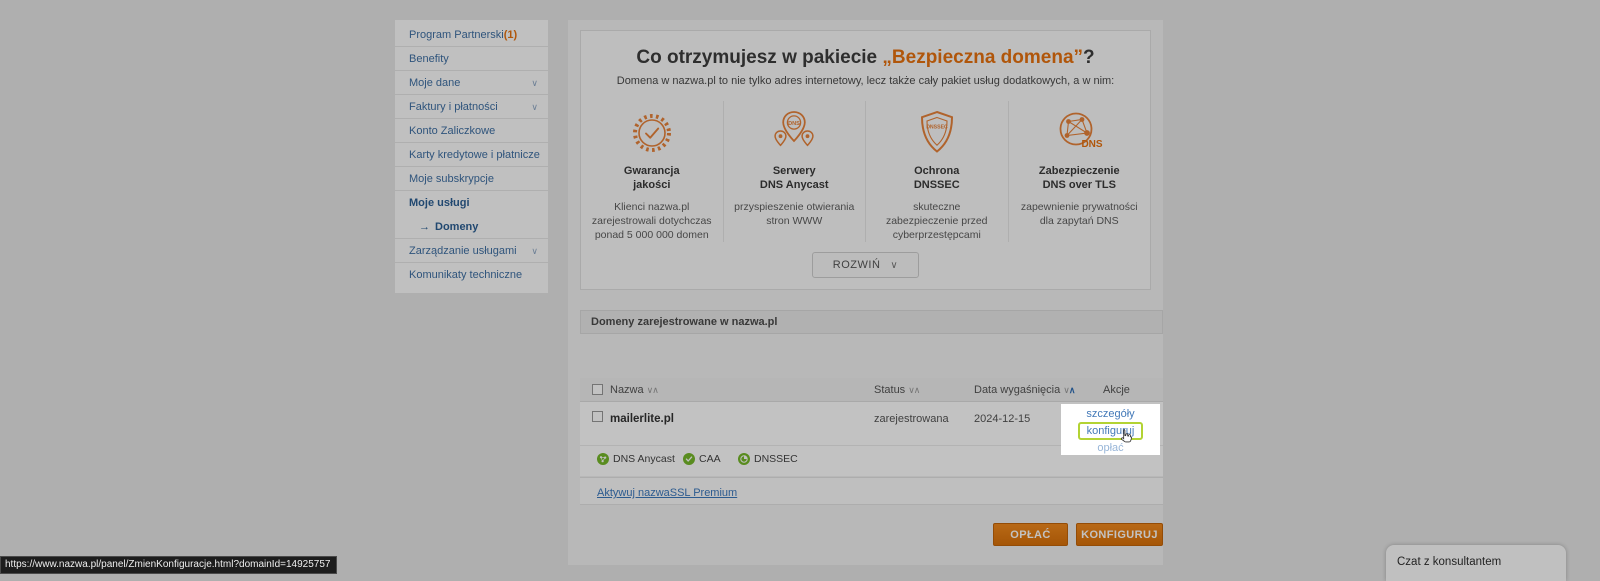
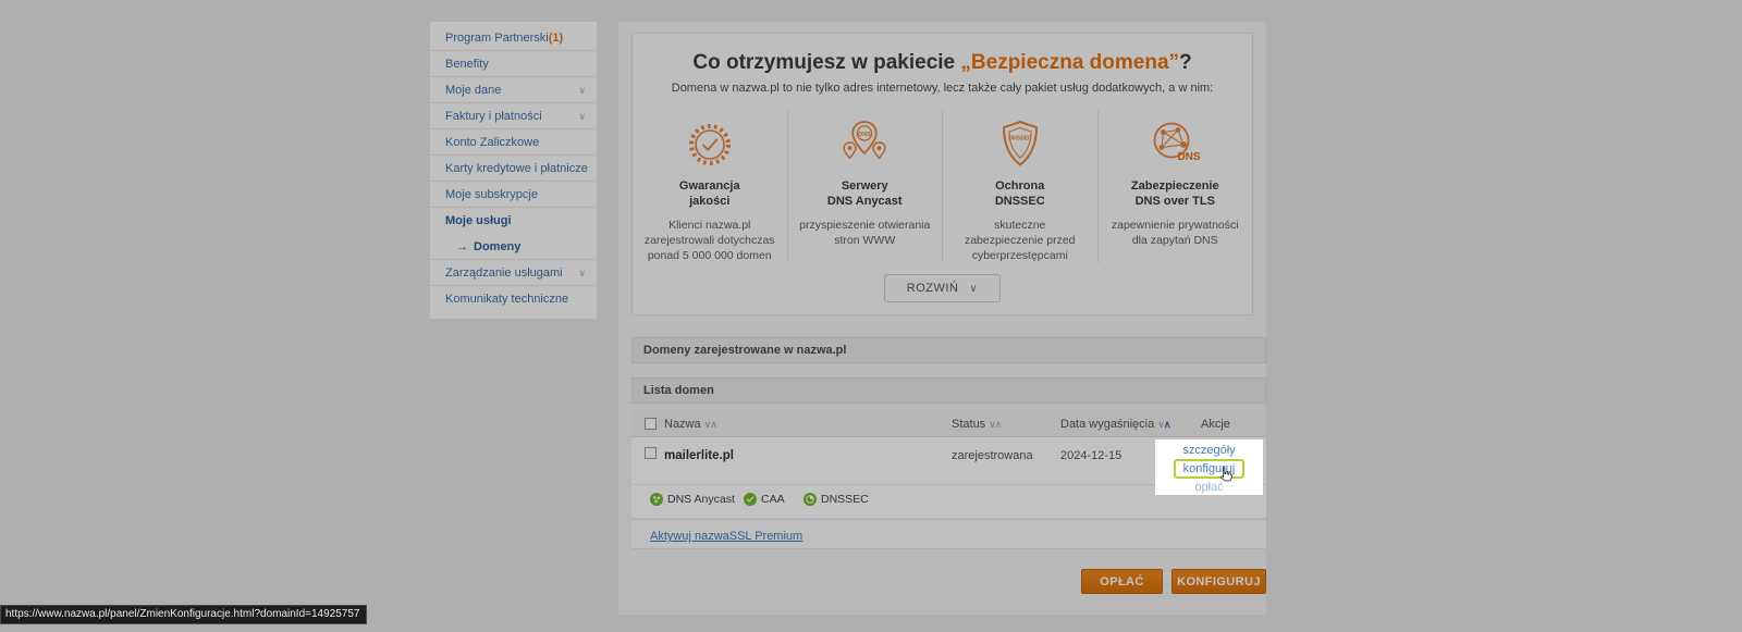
  Program Partnerski(1)
  Benefity
  Moje dane
  ∨
  Faktury i płatności
  ∨
  Konto Zaliczkowe
  Karty kredytowe i płatnicze
  Moje subskrypcje
  Moje usługi
  → Domeny
  Zarządzanie usługami
  ∨
  Komunikaty techniczne
  Co otrzymujesz w pakiecie „Bezpieczna domena”?
  Domena w nazwa.pl to nie tylko adres internetowy, lecz także cały pakiet usług dodatkowych, a w nim:
  Gwarancja
  jakości
  Klienci nazwa.pl zarejestrowali dotychczas ponad 5 000 000 domen
  Serwery
  DNS Anycast
  przyspieszenie otwierania stron WWW
  Ochrona
  DNSSEC
  skuteczne zabezpieczenie przed cyberprzestępcami
  DNS
  Zabezpieczenie
  DNS over TLS
  zapewnienie prywatności dla zapytań DNS
  ROZWIŃ ∨
  Domeny zarejestrowane w nazwa.pl
+ Lista domen
  Nazwa ∨∧
  Status ∨∧
  Data wygaśnięcia ∨∧
  Akcje
  mailerlite.pl
  zarejestrowana
  2024-12-15
  DNS Anycast
  CAA
  DNSSEC
  Aktywuj nazwaSSL Premium
  OPŁAĆ
  KONFIGURUJ
  szczegóły
  konfiguuj
  opłać
  https://www.nazwa.pl/panel/ZmienKonfiguracje.html?domainId=14925757
- Czat z konsultantem
